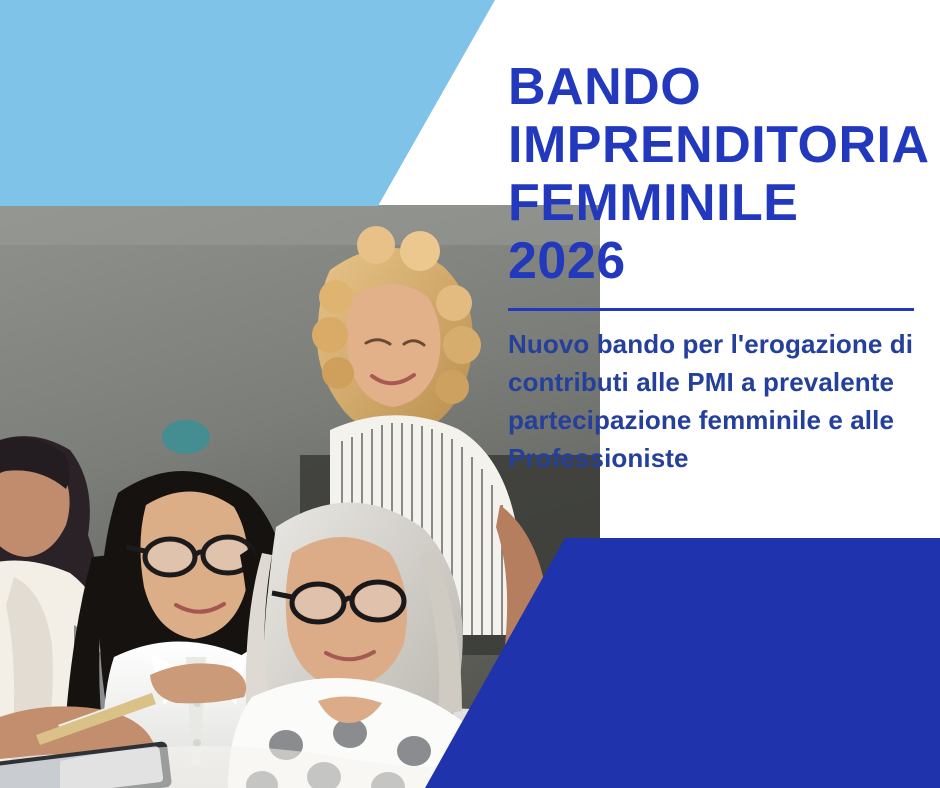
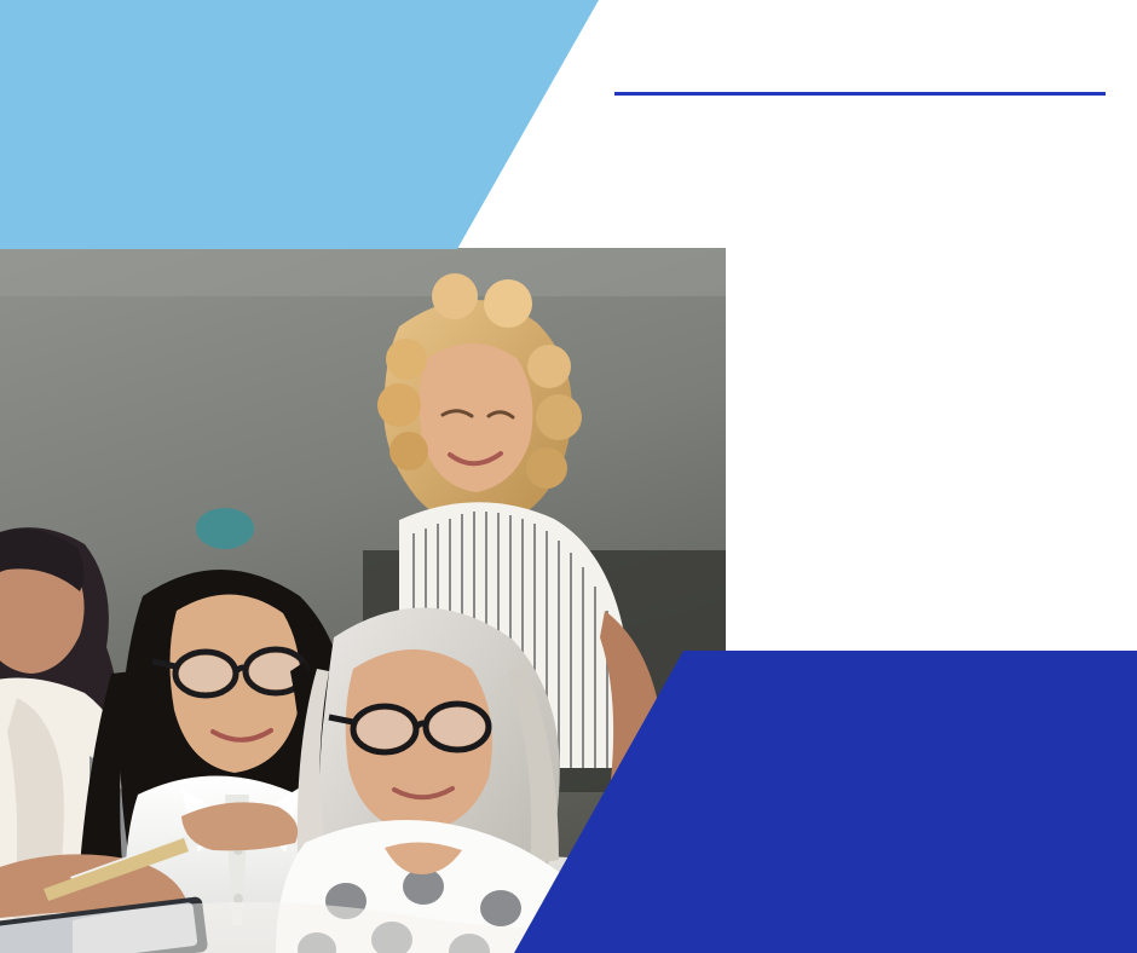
- BANDO IMPRENDITORIA FEMMINILE 2026
- Nuovo bando per l'erogazione di contributi alle PMI a prevalente partecipazione femminile e alle Professioniste
